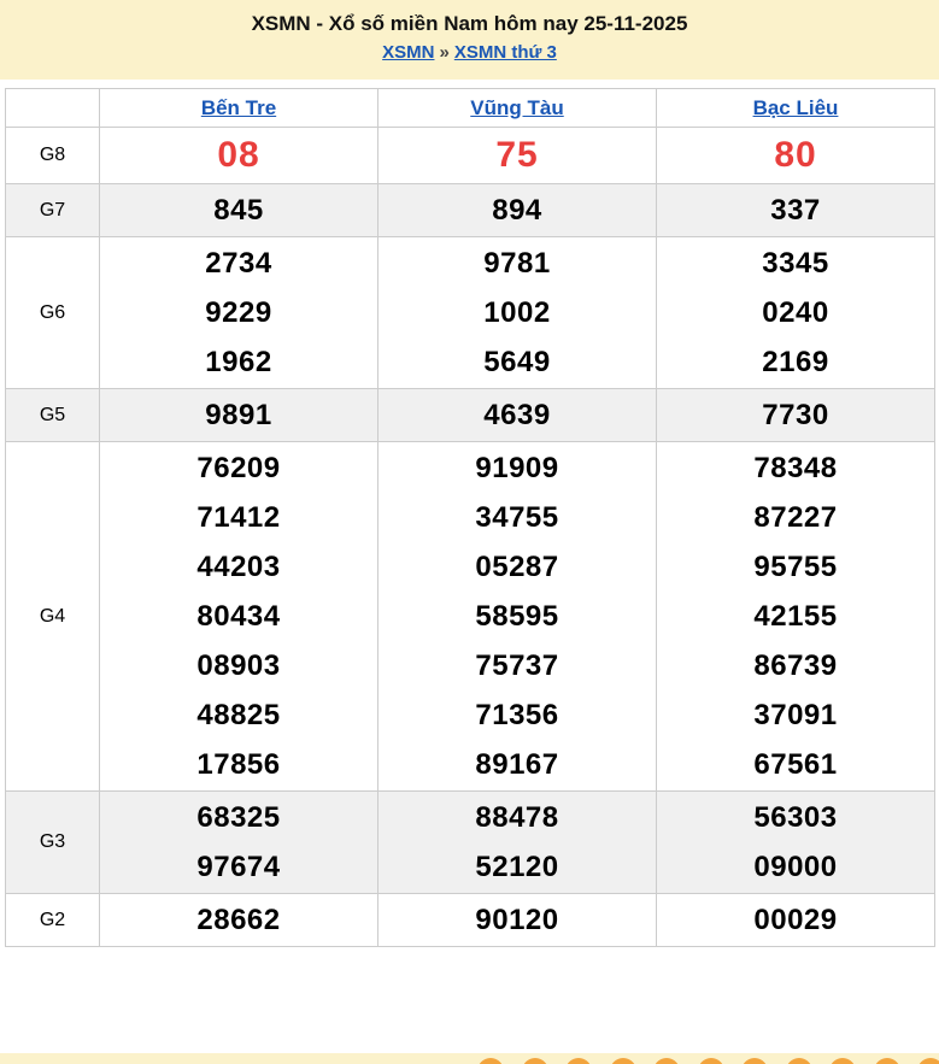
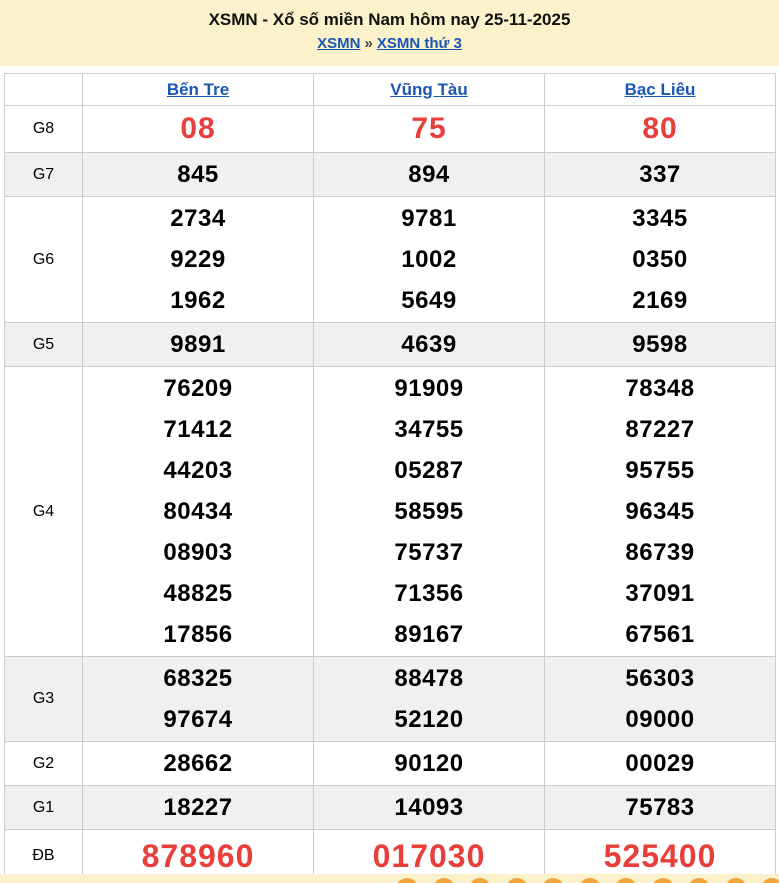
  XSMN - Xổ số miền Nam hôm nay 25-11-2025
  XSMN » XSMN thứ 3
  	Bến Tre	Vũng Tàu	Bạc Liêu
  G8	08	75	80
  G7	845	894	337
- G6	273492291962	978110025649	334502402169
+ G6	273492291962	978110025649	334503502169
- G5	9891	4639	7730
+ G5	9891	4639	9598
- G4	76209714124420380434089034882517856	91909347550528758595757377135689167	78348872279575542155867393709167561
+ G4	76209714124420380434089034882517856	91909347550528758595757377135689167	78348872279575596345867393709167561
  G3	6832597674	8847852120	5630309000
  G2	28662	90120	00029
+ G1	18227	14093	75783
+ ĐB	878960	017030	525400
